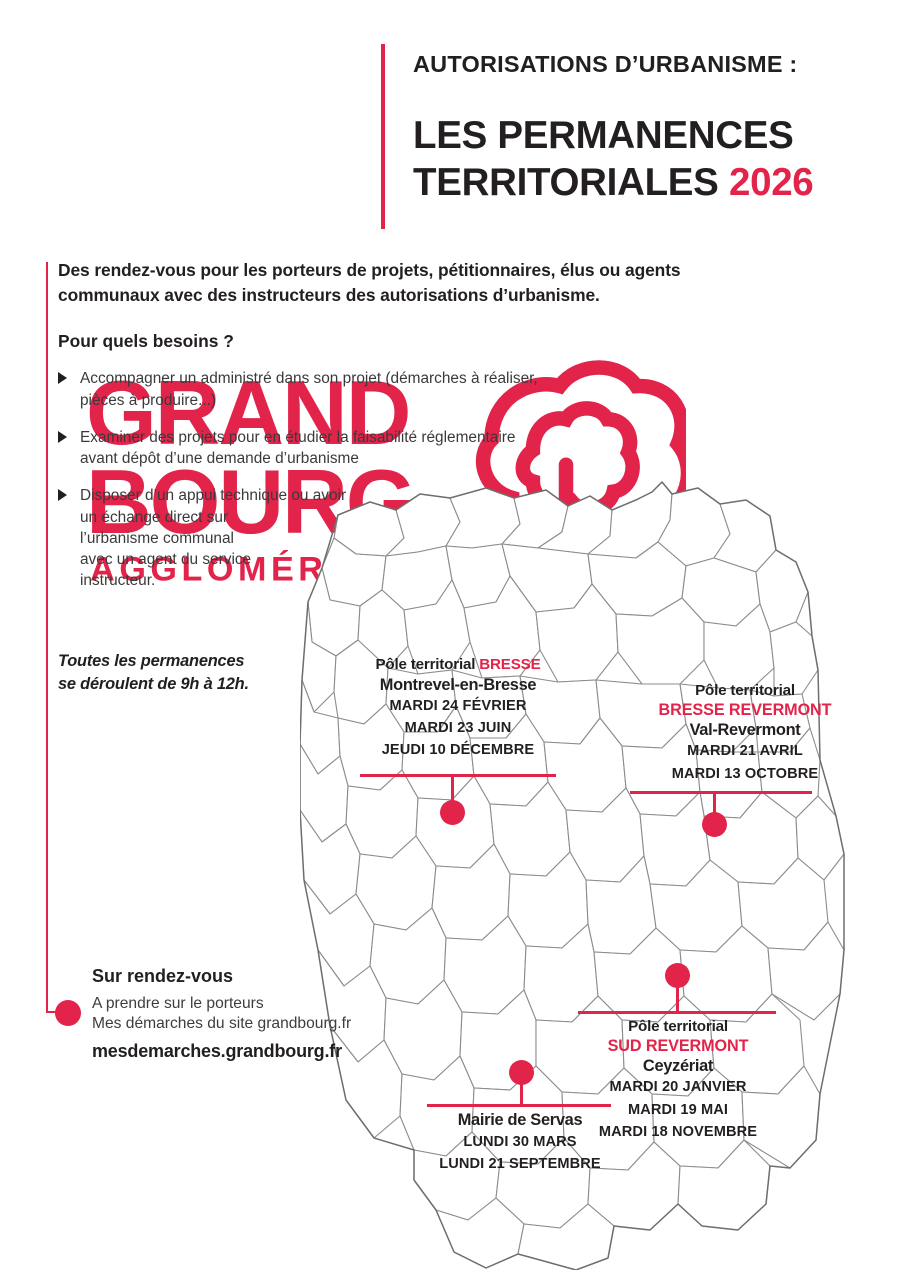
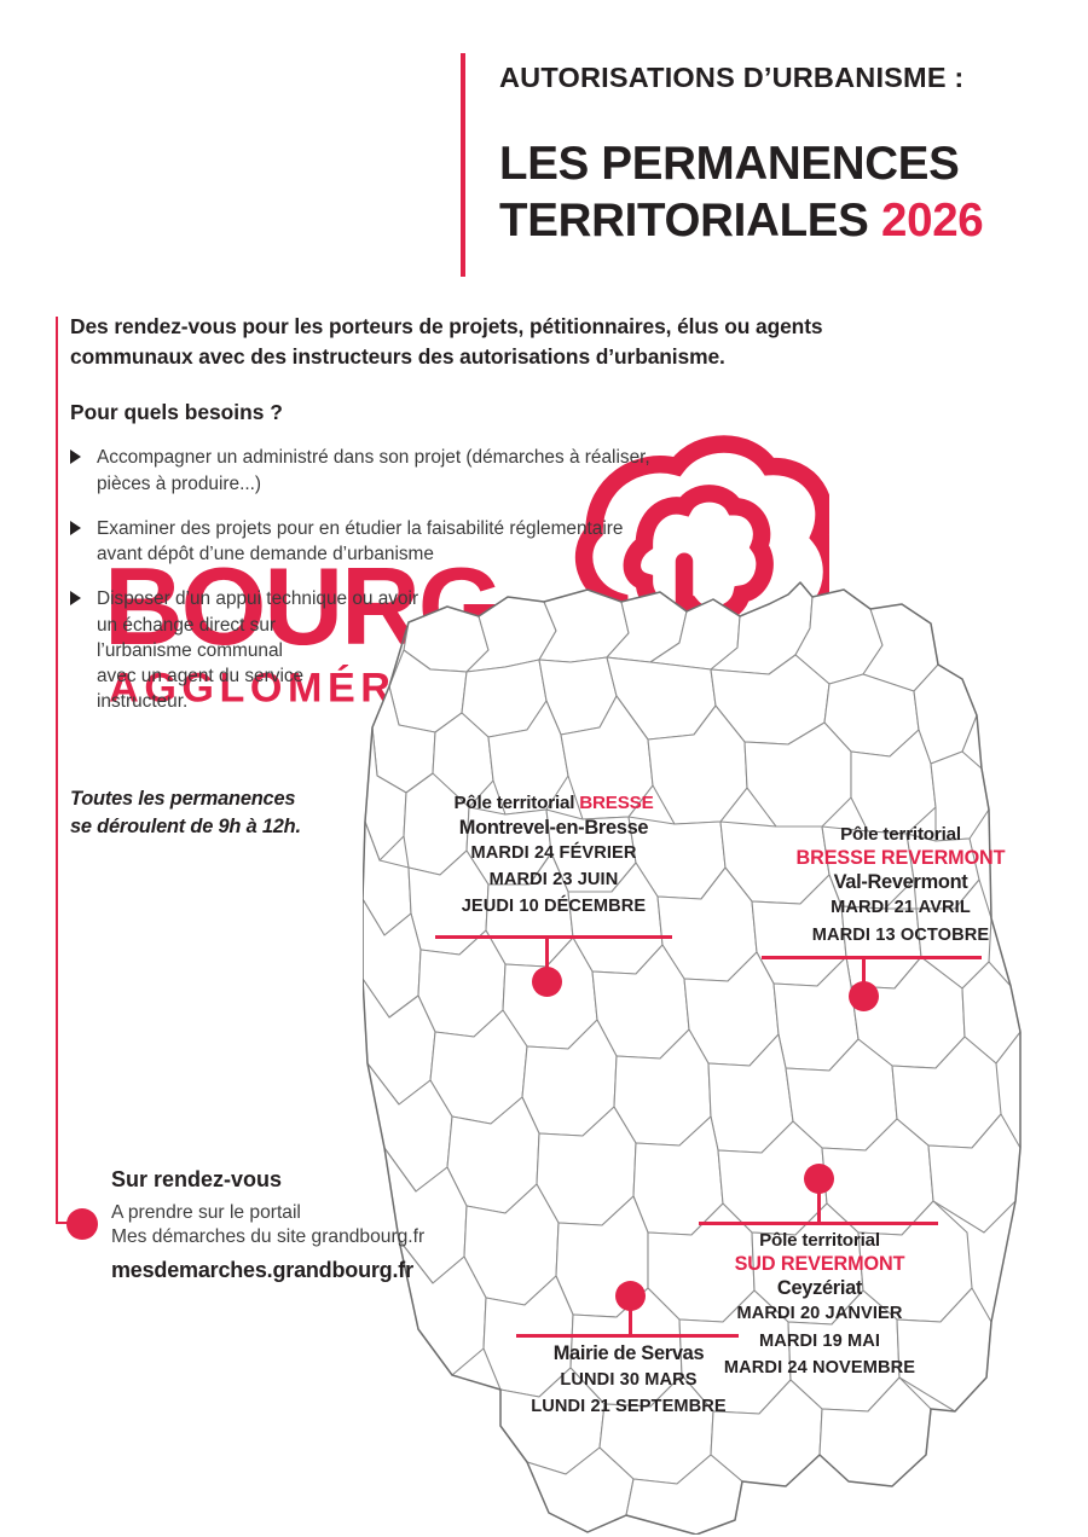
- GRAND
  BOURG
  AUTORISATIONS D’URBANISME :
  LES PERMANENCES
  TERRITORIALES 2026
  Des rendez-vous pour les porteurs de projets, pétitionnaires, élus ou agents
  communaux avec des instructeurs des autorisations d’urbanisme.
  Pour quels besoins ?
  Accompagner un administré dans son projet (démarches à réaliser,
  pièces à produire...)
  Examiner des projets pour en étudier la faisabilité réglementaire
  avant dépôt d’une demande d’urbanisme
  Disposer d’un appui technique ou avoir
  un échange direct sur
  l’urbanisme communal
  avec un agent du service
  instructeur.
  Toutes les permanences
  se déroulent de 9h à 12h.
  Pôle territorial BRESSE
  Montrevel-en-Bresse
  MARDI 24 FÉVRIER
  MARDI 23 JUIN
  JEUDI 10 DÉCEMBRE
  Pôle territorial
  BRESSE REVERMONT
  Val-Revermont
  MARDI 21 AVRIL
  MARDI 13 OCTOBRE
  Pôle territorial
  SUD REVERMONT
  Ceyzériat
  MARDI 20 JANVIER
  MARDI 19 MAI
- MARDI 18 NOVEMBRE
+ MARDI 24 NOVEMBRE
  Mairie de Servas
  LUNDI 30 MARS
  LUNDI 21 SEPTEMBRE
  Sur rendez-vous
- A prendre sur le porteurs
+ A prendre sur le portail
  Mes démarches du site grandbourg.fr
  mesdemarches.grandbourg.fr
